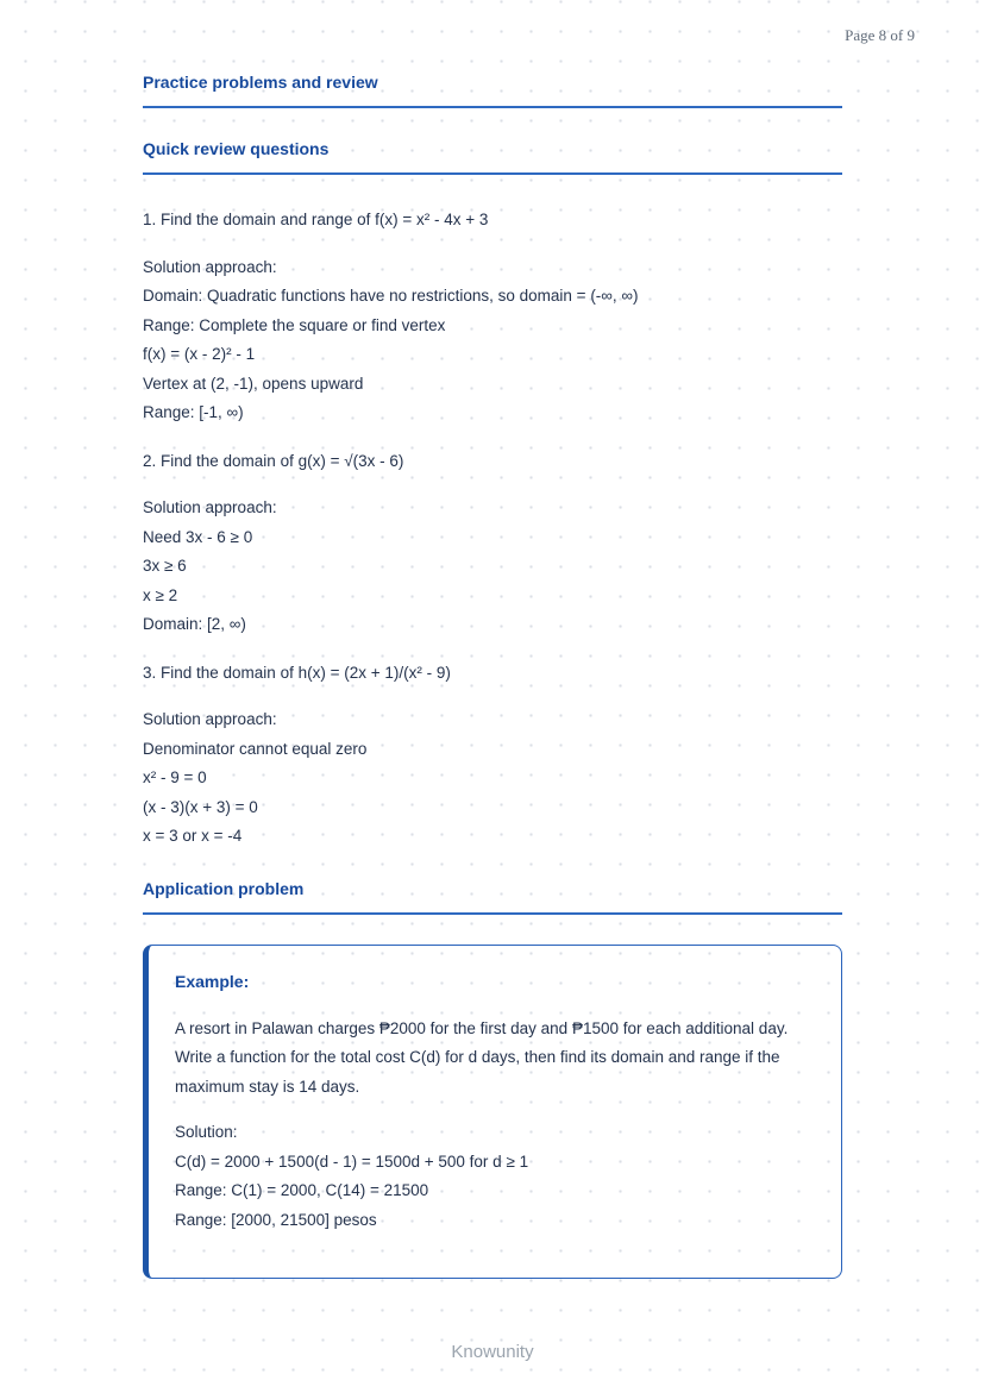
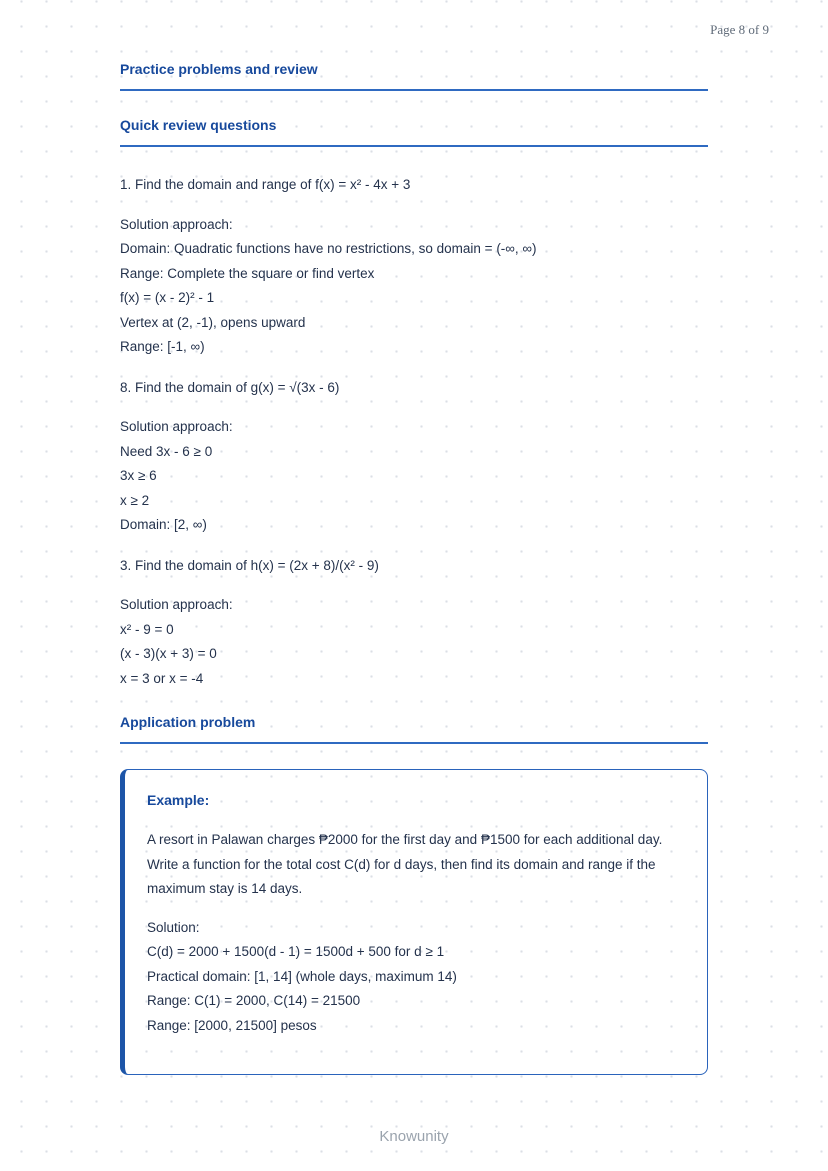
  Page 8 of 9
  Practice problems and review
  Quick review questions
  1. Find the domain and range of f(x) = x² - 4x + 3
  Solution approach:
  Domain: Quadratic functions have no restrictions, so domain = (-∞, ∞)
  Range: Complete the square or find vertex
  f(x) = (x - 2)² - 1
  Vertex at (2, -1), opens upward
  Range: [-1, ∞)
- 2. Find the domain of g(x) = √(3x - 6)
+ 8. Find the domain of g(x) = √(3x - 6)
  Solution approach:
  Need 3x - 6 ≥ 0
  3x ≥ 6
  x ≥ 2
  Domain: [2, ∞)
- 3. Find the domain of h(x) = (2x + 1)/(x² - 9)
+ 3. Find the domain of h(x) = (2x + 8)/(x² - 9)
  Solution approach:
- Denominator cannot equal zero
  x² - 9 = 0
  (x - 3)(x + 3) = 0
  x = 3 or x = -4
  Application problem
  Example:
  A resort in Palawan charges ₱2000 for the first day and ₱1500 for each additional day. Write a function for the total cost C(d) for d days, then find its domain and range if the maximum stay is 14 days.
  Solution:
  C(d) = 2000 + 1500(d - 1) = 1500d + 500 for d ≥ 1
+ Practical domain: [1, 14] (whole days, maximum 14)
  Range: C(1) = 2000, C(14) = 21500
  Range: [2000, 21500] pesos
  Knowunity
